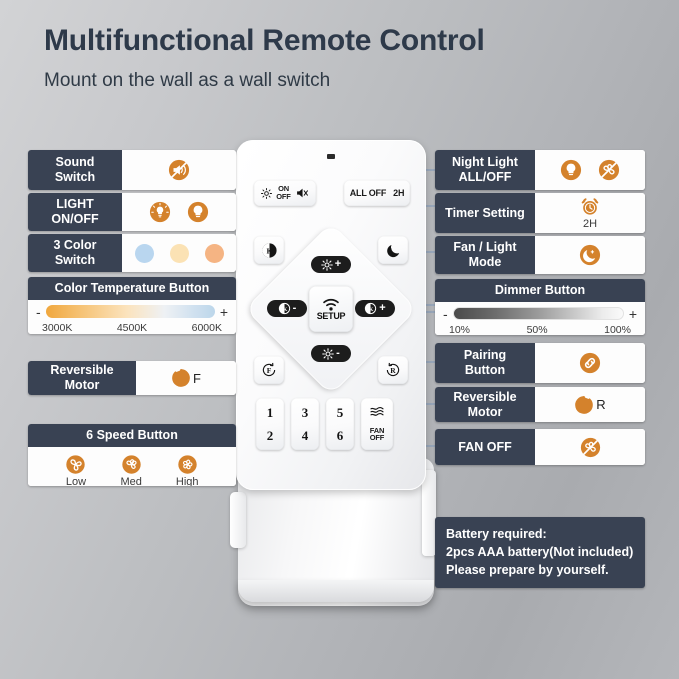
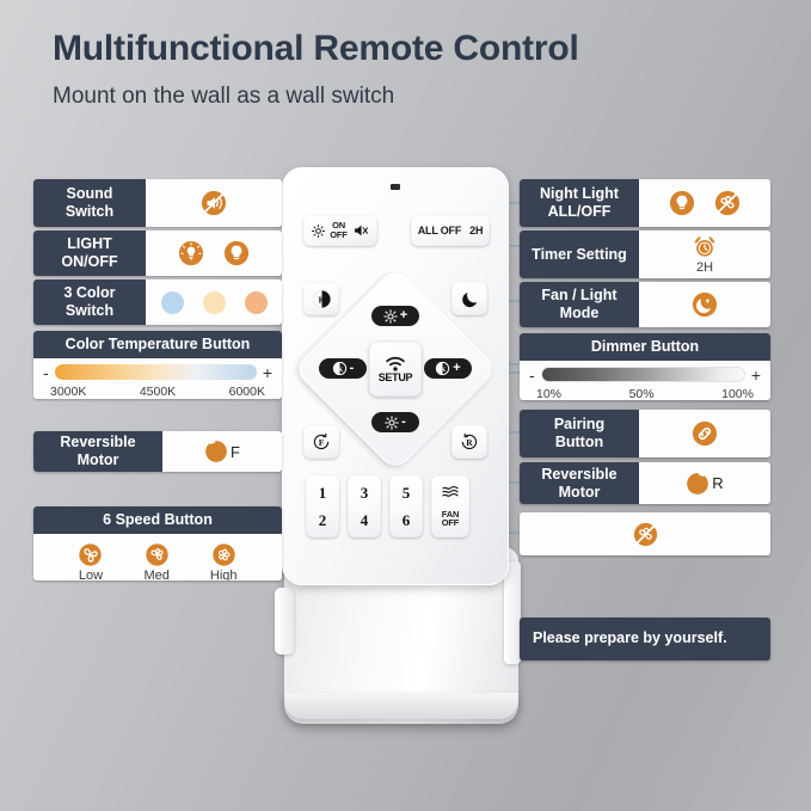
  Multifunctional Remote Control
  Mount on the wall as a wall switch
  ON
  OFF
  ALL OFF
  2H
  K
  +
  -
  -
  +
  SETUP
  F
  R
  1
  2
  3
  4
  5
  6
  FAN
  OFF
  Sound
  Switch
  LIGHT
  ON/OFF
  3 Color
  Switch
  Color Temperature Button
  -
  +
  3000K
  4500K
  6000K
  Reversible Motor
  F
  6 Speed Button
  Low
  Med
  High
  Night Light
  ALL/OFF
  Timer Setting
  2H
  Fan / Light
  Mode
  Dimmer Button
  -
  +
  10%
  50%
  100%
  Pairing
  Button
  Reversible Motor
  R
- FAN OFF
- Battery required:
- 2pcs AAA battery(Not included)
  Please prepare by yourself.
